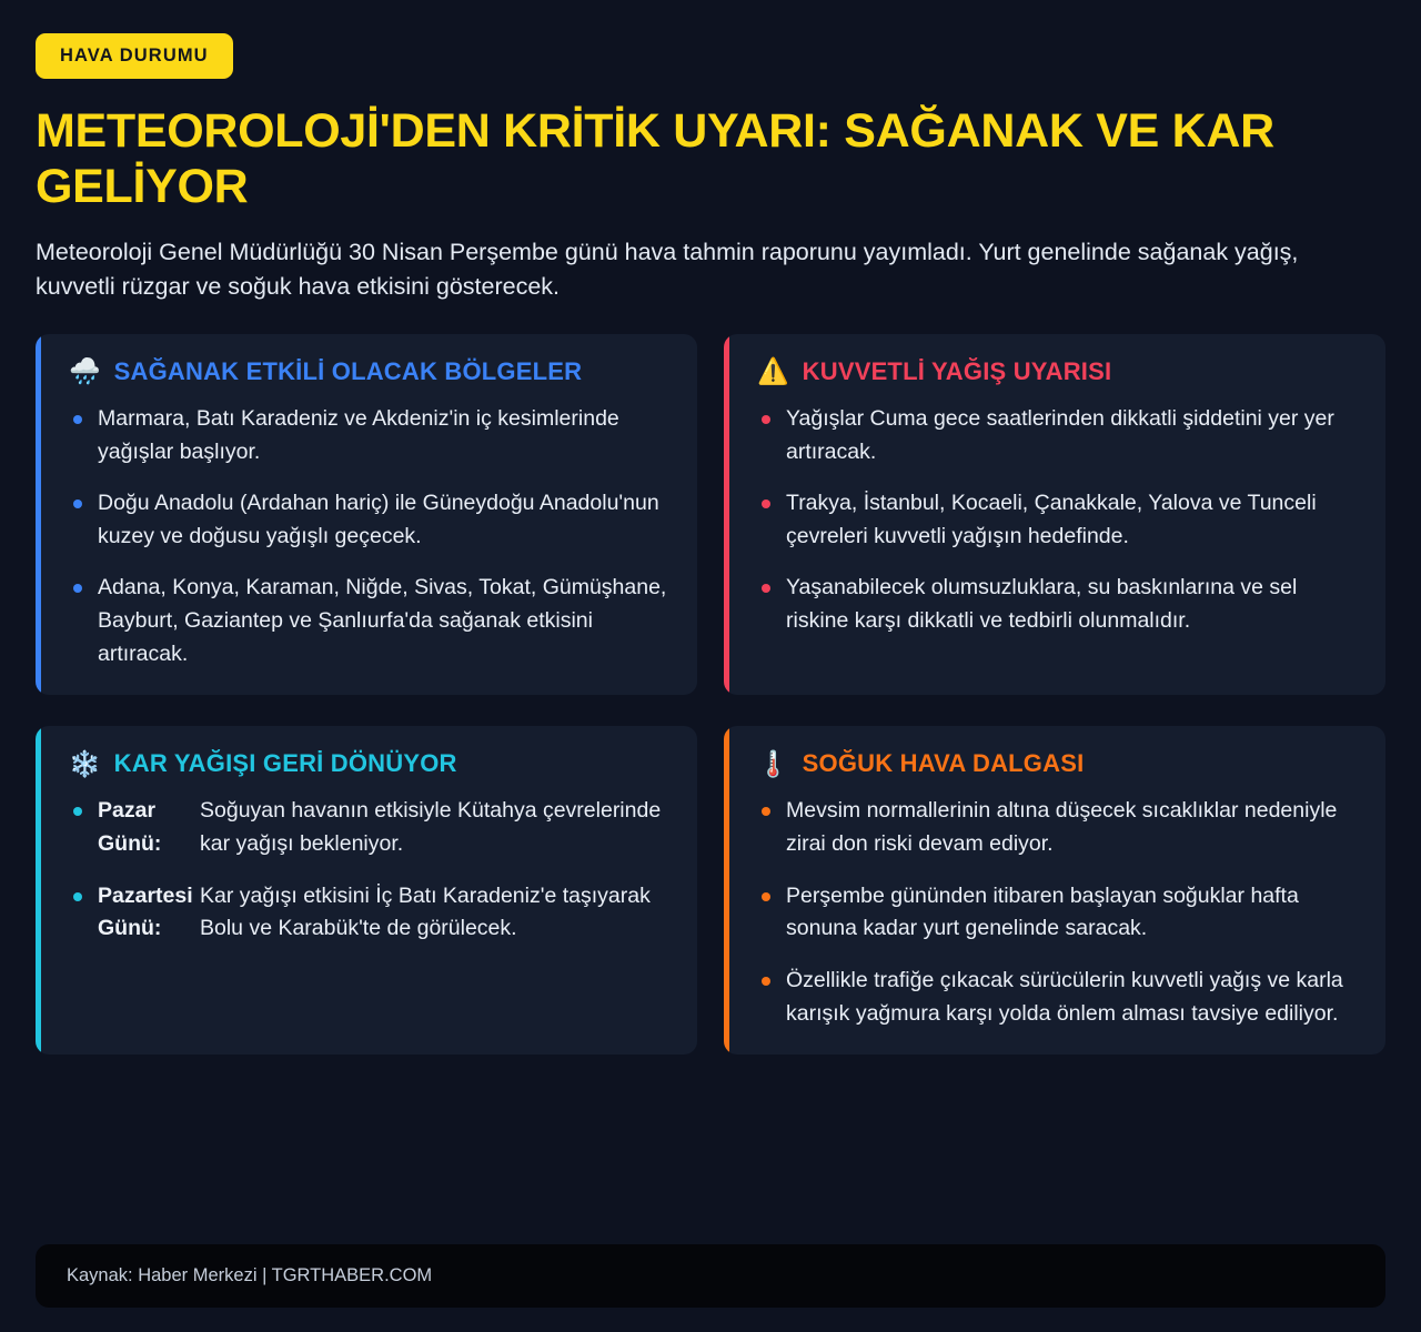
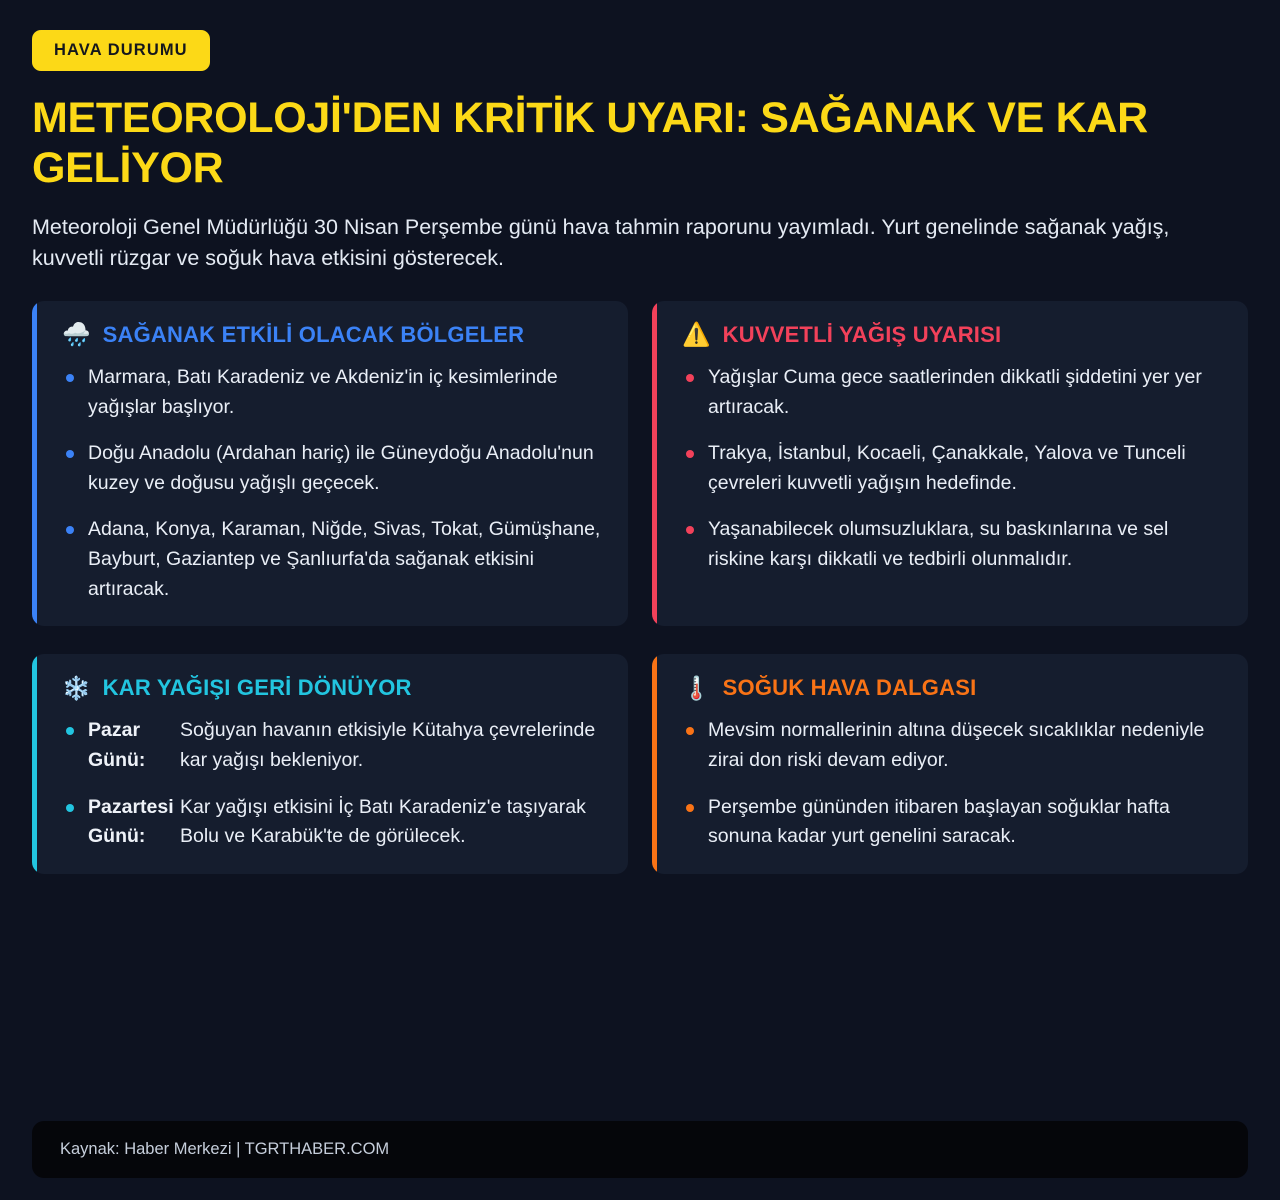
  HAVA DURUMU
  METEOROLOJİ'DEN KRİTİK UYARI: SAĞANAK VE KAR GELİYOR
  Meteoroloji Genel Müdürlüğü 30 Nisan Perşembe günü hava tahmin raporunu yayımladı. Yurt genelinde sağanak yağış, kuvvetli rüzgar ve soğuk hava etkisini gösterecek.
  🌧️
  SAĞANAK ETKİLİ OLACAK BÖLGELER
  Marmara, Batı Karadeniz ve Akdeniz'in iç kesimlerinde yağışlar başlıyor.
  Doğu Anadolu (Ardahan hariç) ile Güneydoğu Anadolu'nun kuzey ve doğusu yağışlı geçecek.
  Adana, Konya, Karaman, Niğde, Sivas, Tokat, Gümüşhane, Bayburt, Gaziantep ve Şanlıurfa'da sağanak etkisini artıracak.
  ⚠️
  KUVVETLİ YAĞIŞ UYARISI
  Yağışlar Cuma gece saatlerinden dikkatli şiddetini yer yer artıracak.
  Trakya, İstanbul, Kocaeli, Çanakkale, Yalova ve Tunceli çevreleri kuvvetli yağışın hedefinde.
  Yaşanabilecek olumsuzluklara, su baskınlarına ve sel riskine karşı dikkatli ve tedbirli olunmalıdır.
  ❄️
  KAR YAĞIŞI GERİ DÖNÜYOR
  Pazar Günü:
  Soğuyan havanın etkisiyle Kütahya çevrelerinde kar yağışı bekleniyor.
  Pazartesi Günü:
  Kar yağışı etkisini İç Batı Karadeniz'e taşıyarak Bolu ve Karabük'te de görülecek.
  🌡️
  SOĞUK HAVA DALGASI
  Mevsim normallerinin altına düşecek sıcaklıklar nedeniyle zirai don riski devam ediyor.
- Perşembe gününden itibaren başlayan soğuklar hafta sonuna kadar yurt genelinde saracak.
+ Perşembe gününden itibaren başlayan soğuklar hafta sonuna kadar yurt genelini saracak.
- Özellikle trafiğe çıkacak sürücülerin kuvvetli yağış ve karla karışık yağmura karşı yolda önlem alması tavsiye ediliyor.
  Kaynak: Haber Merkezi | TGRTHABER.COM
